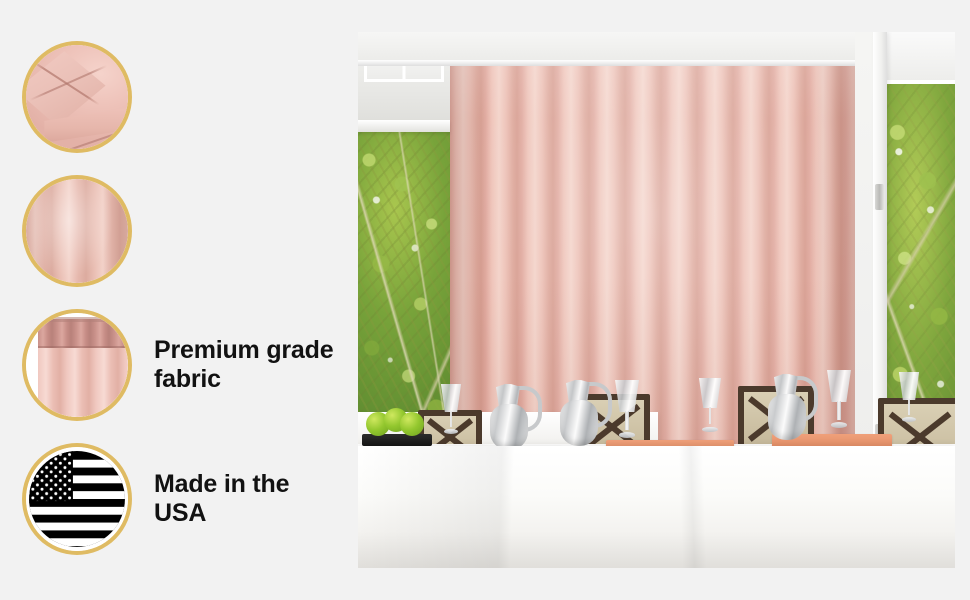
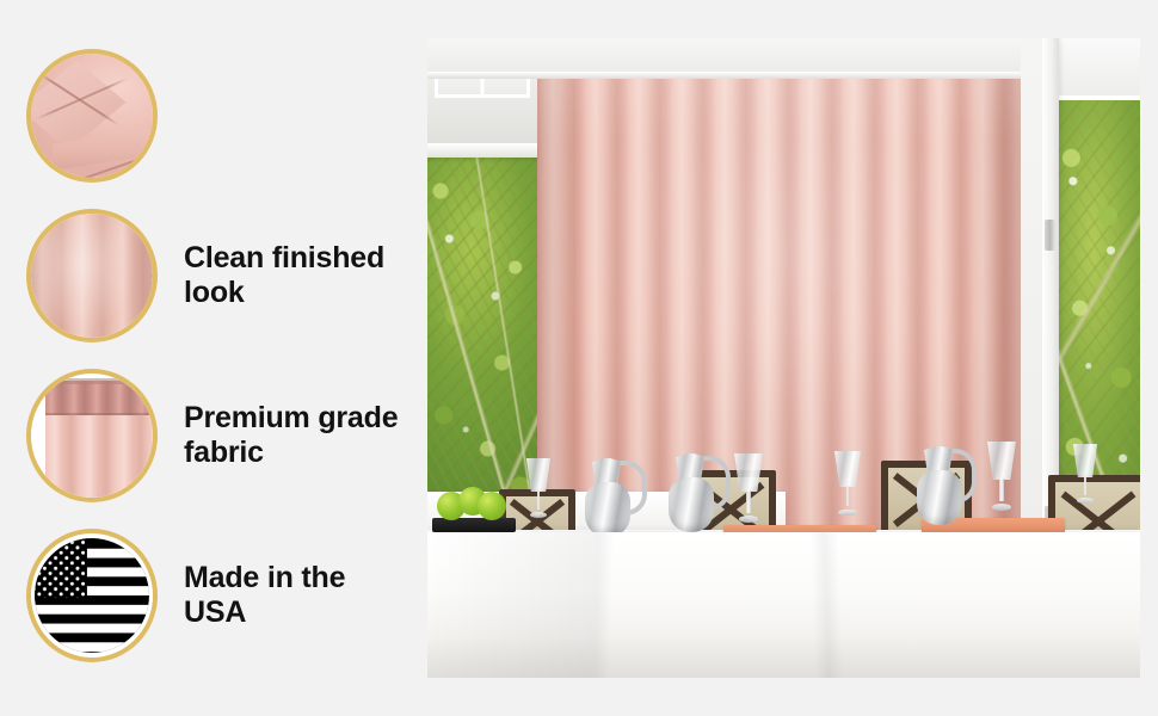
+ Clean finished
+ look
  Premium grade
  fabric
  Made in the
  USA
